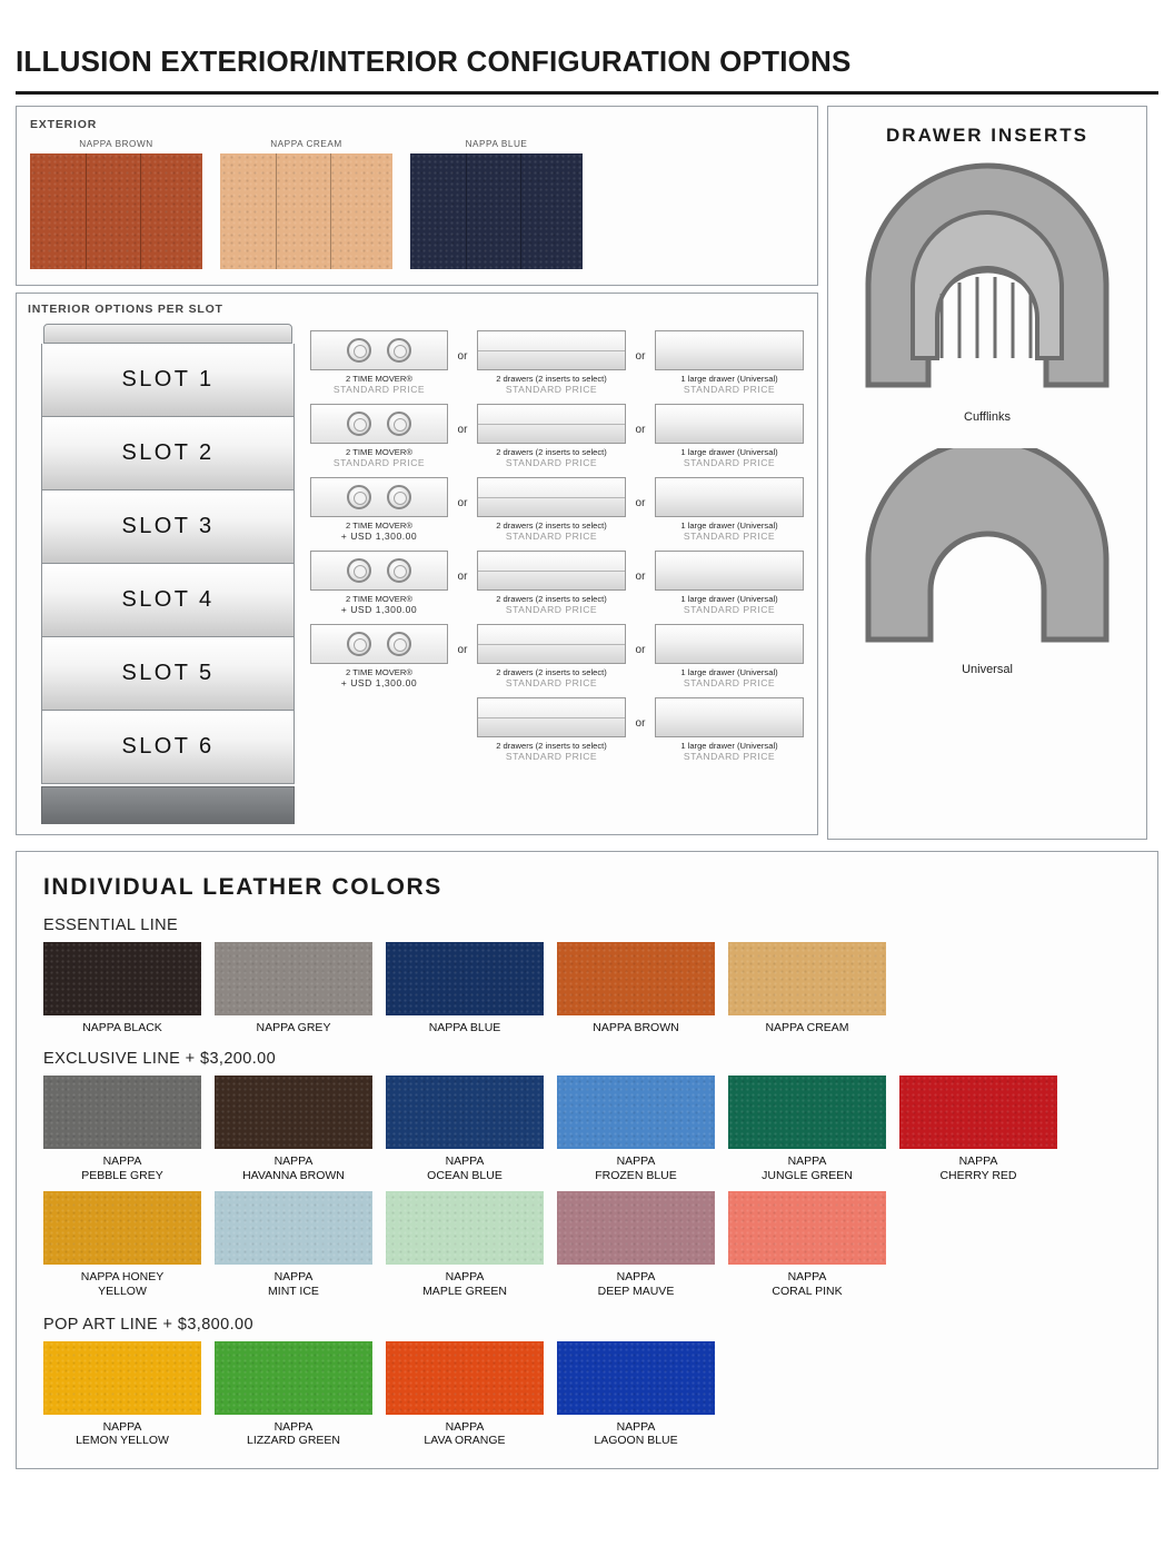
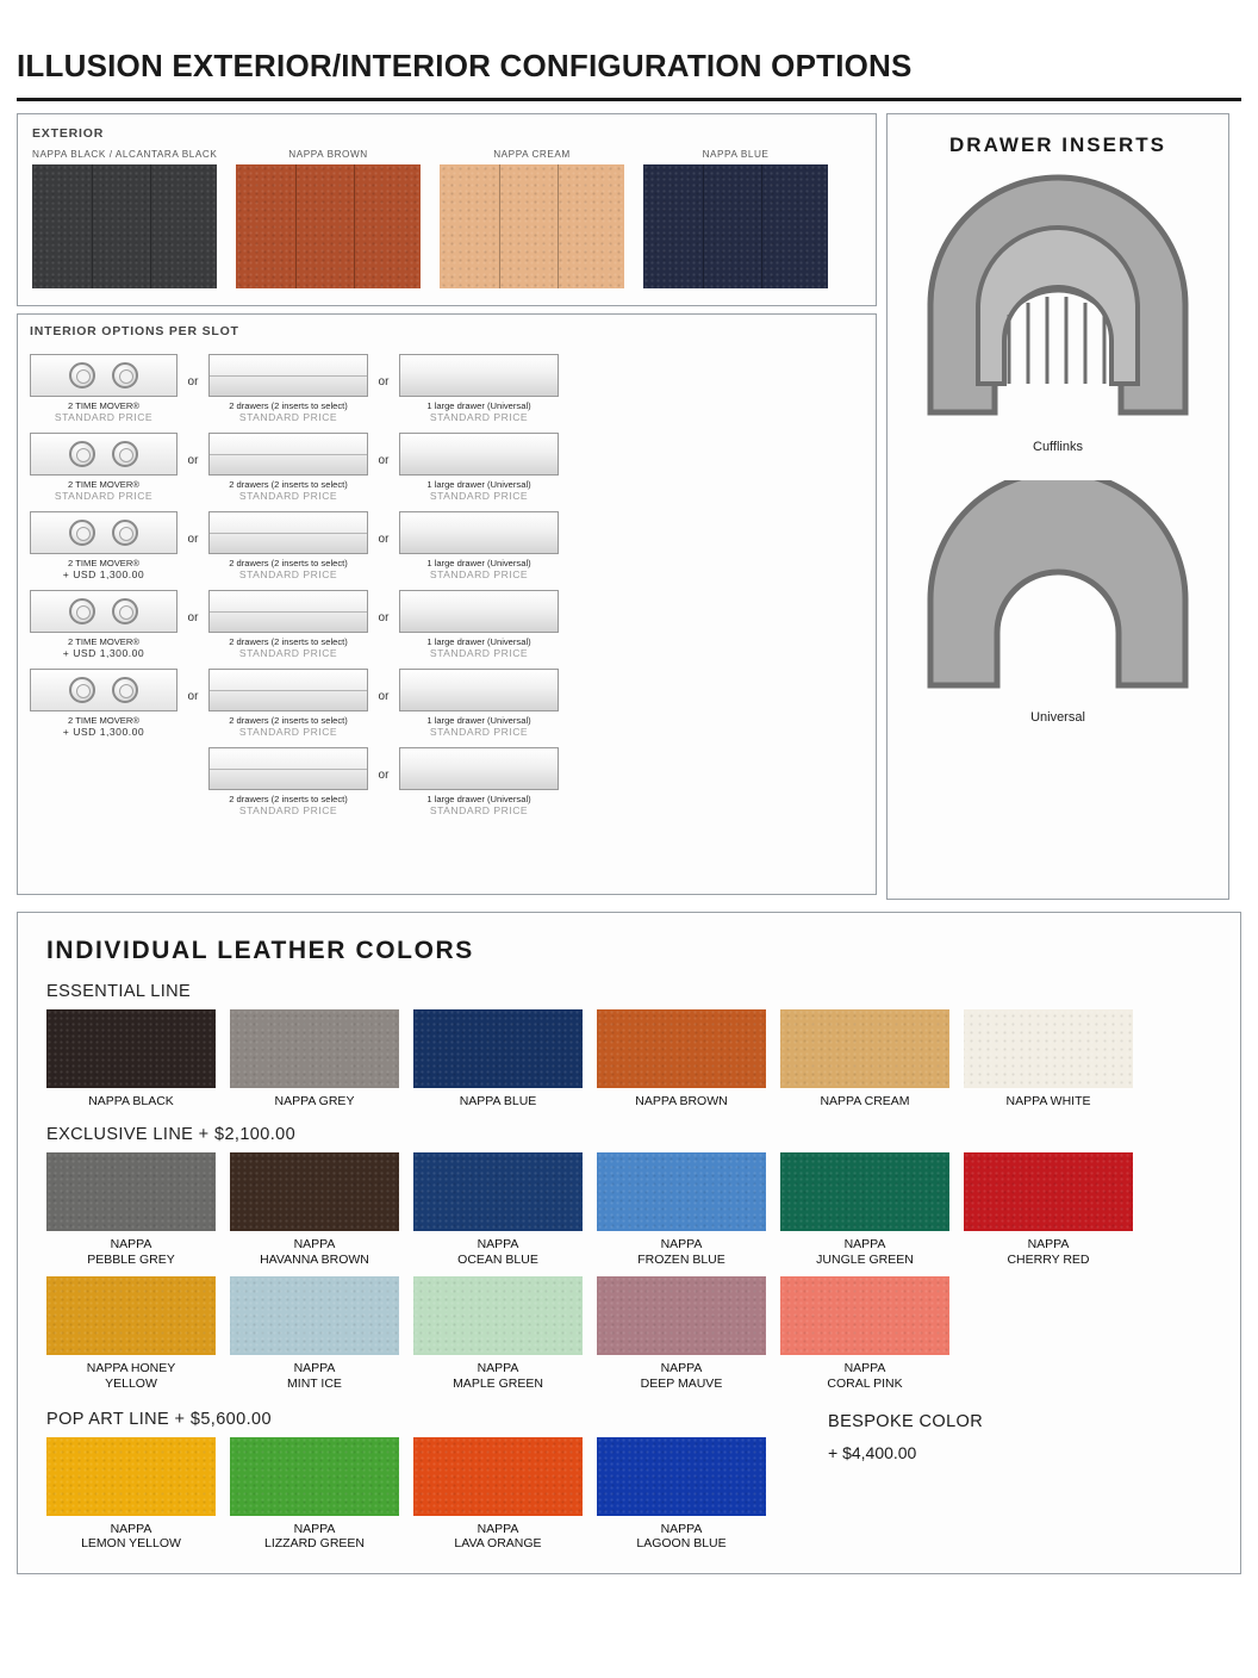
  ILLUSION EXTERIOR/INTERIOR CONFIGURATION OPTIONS
  EXTERIOR
+ NAPPA BLACK / ALCANTARA BLACK
  NAPPA BROWN
  NAPPA CREAM
  NAPPA BLUE
  INTERIOR OPTIONS PER SLOT
- SLOT 1
- SLOT 2
- SLOT 3
- SLOT 4
- SLOT 5
- SLOT 6
  2 TIME MOVER®
  STANDARD PRICE
  or
  2 drawers (2 inserts to select)
  STANDARD PRICE
  or
  1 large drawer (Universal)
  STANDARD PRICE
  2 TIME MOVER®
  STANDARD PRICE
  or
  2 drawers (2 inserts to select)
  STANDARD PRICE
  or
  1 large drawer (Universal)
  STANDARD PRICE
  2 TIME MOVER®
  + USD 1,300.00
  or
  2 drawers (2 inserts to select)
  STANDARD PRICE
  or
  1 large drawer (Universal)
  STANDARD PRICE
  2 TIME MOVER®
  + USD 1,300.00
  or
  2 drawers (2 inserts to select)
  STANDARD PRICE
  or
  1 large drawer (Universal)
  STANDARD PRICE
  2 TIME MOVER®
  + USD 1,300.00
  or
  2 drawers (2 inserts to select)
  STANDARD PRICE
  or
  1 large drawer (Universal)
  STANDARD PRICE
  2 drawers (2 inserts to select)
  STANDARD PRICE
  or
  1 large drawer (Universal)
  STANDARD PRICE
  DRAWER INSERTS
  Cufflinks
  Universal
  INDIVIDUAL LEATHER COLORS
  ESSENTIAL LINE
  NAPPA BLACK
  NAPPA GREY
  NAPPA BLUE
  NAPPA BROWN
  NAPPA CREAM
+ NAPPA WHITE
- EXCLUSIVE LINE + $3,200.00
+ EXCLUSIVE LINE + $2,100.00
  NAPPA
  PEBBLE GREY
  NAPPA
  HAVANNA BROWN
  NAPPA
  OCEAN BLUE
  NAPPA
  FROZEN BLUE
  NAPPA
  JUNGLE GREEN
  NAPPA
  CHERRY RED
  NAPPA HONEY
  YELLOW
  NAPPA
  MINT ICE
  NAPPA
  MAPLE GREEN
  NAPPA
  DEEP MAUVE
  NAPPA
  CORAL PINK
- POP ART LINE + $3,800.00
+ POP ART LINE + $5,600.00
  NAPPA
  LEMON YELLOW
  NAPPA
  LIZZARD GREEN
  NAPPA
  LAVA ORANGE
  NAPPA
  LAGOON BLUE
+ BESPOKE COLOR
+ + $4,400.00
